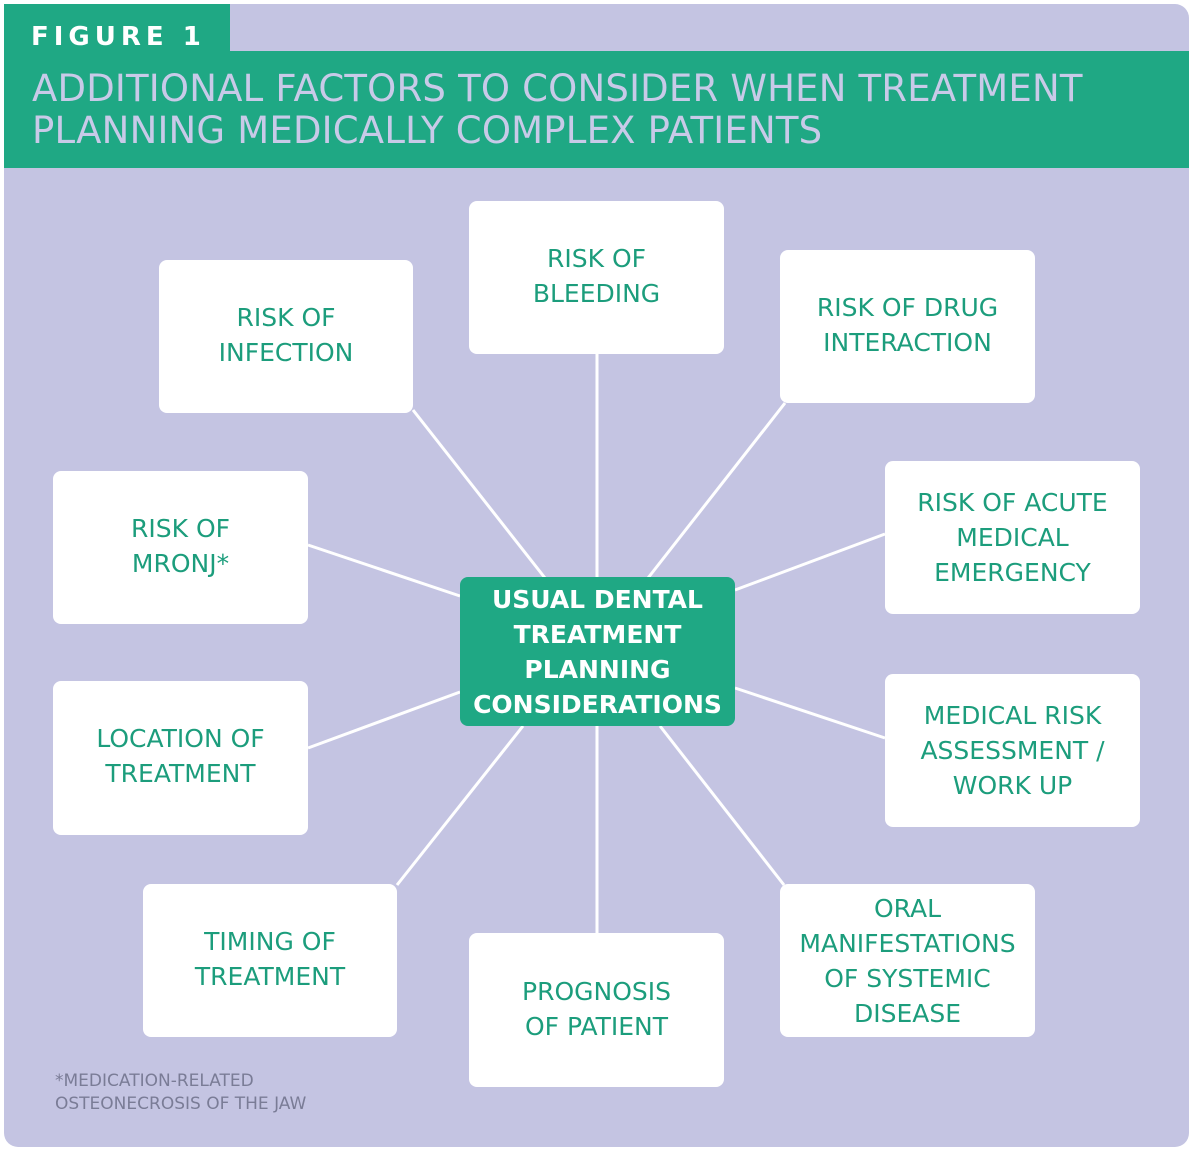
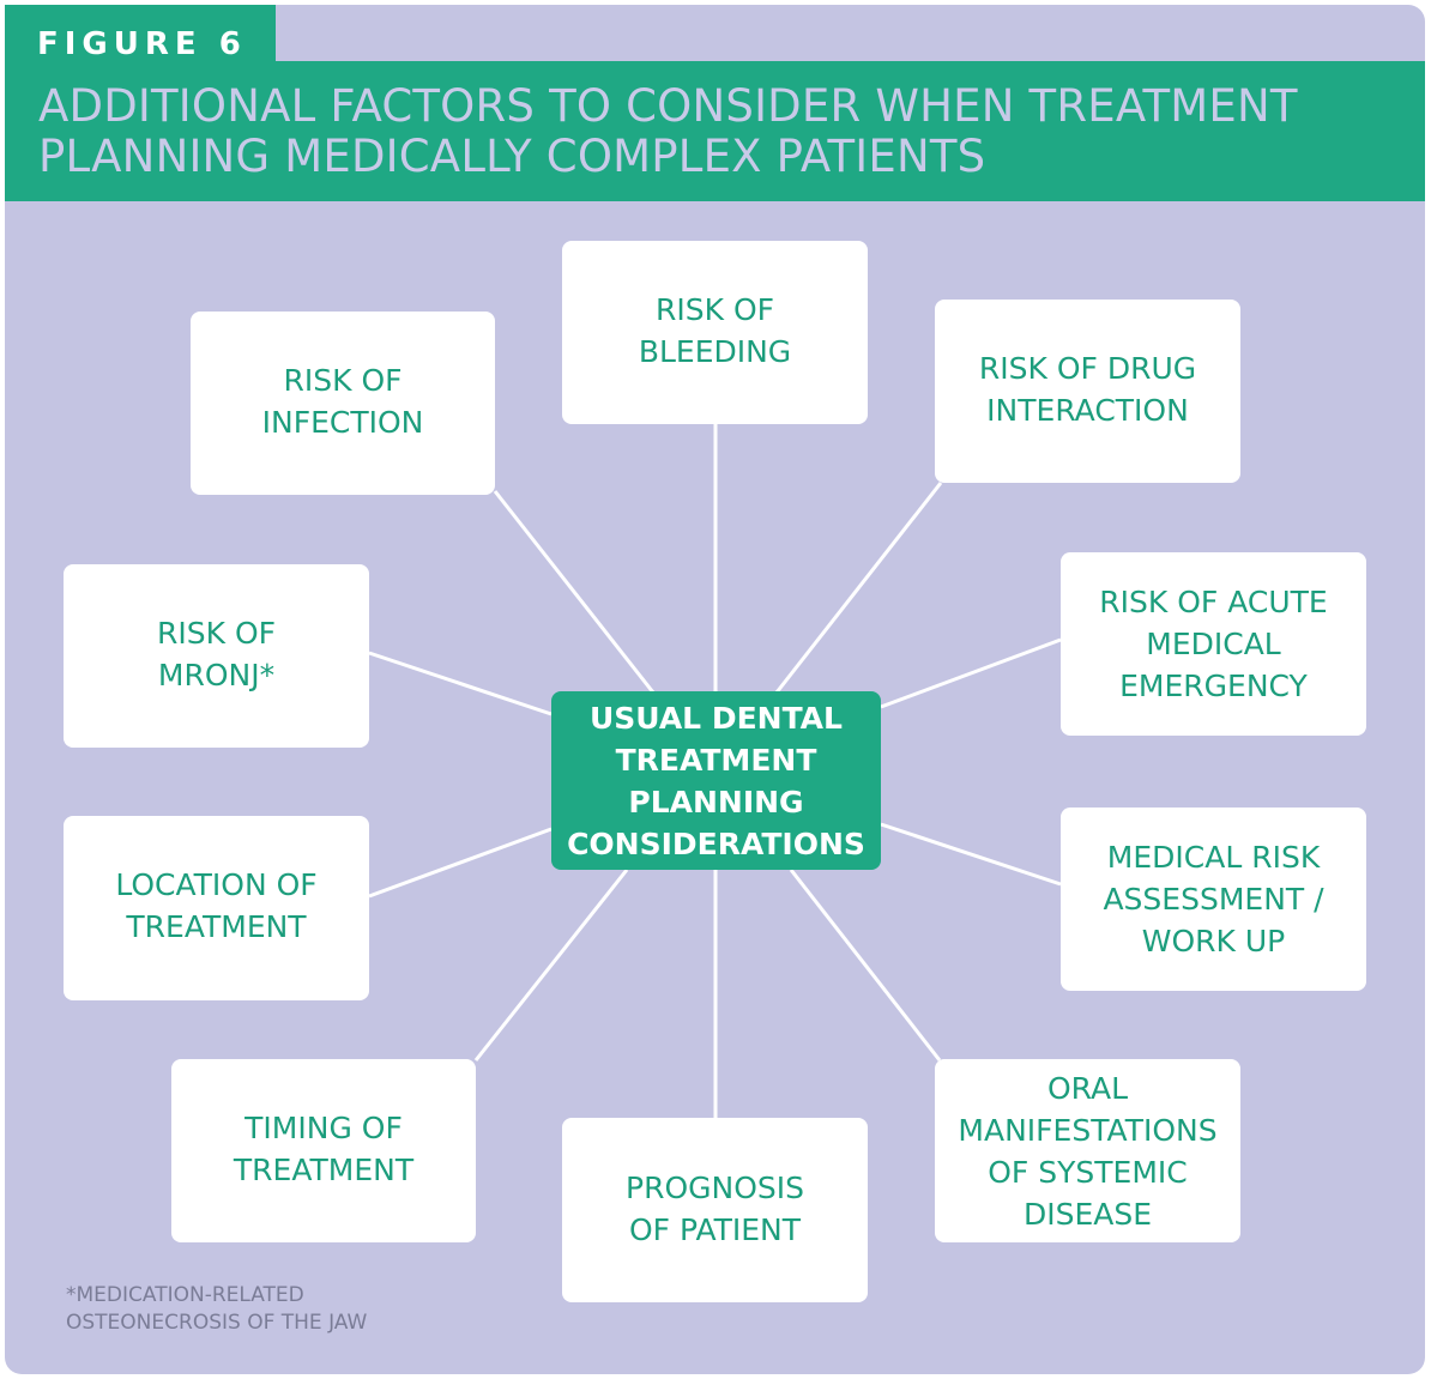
- FIGURE 1
+ FIGURE 6
  ADDITIONAL FACTORS TO CONSIDER WHEN TREATMENT
  PLANNING MEDICALLY COMPLEX PATIENTS
  USUAL DENTAL
  TREATMENT
  PLANNING
  CONSIDERATIONS
  RISK OF
  BLEEDING
  RISK OF DRUG
  INTERACTION
  RISK OF ACUTE
  MEDICAL
  EMERGENCY
  MEDICAL RISK
  ASSESSMENT /
  WORK UP
  ORAL
  MANIFESTATIONS
  OF SYSTEMIC
  DISEASE
  PROGNOSIS
  OF PATIENT
  TIMING OF
  TREATMENT
  LOCATION OF
  TREATMENT
  RISK OF
  MRONJ*
  RISK OF
  INFECTION
  *MEDICATION-RELATED
  OSTEONECROSIS OF THE JAW
